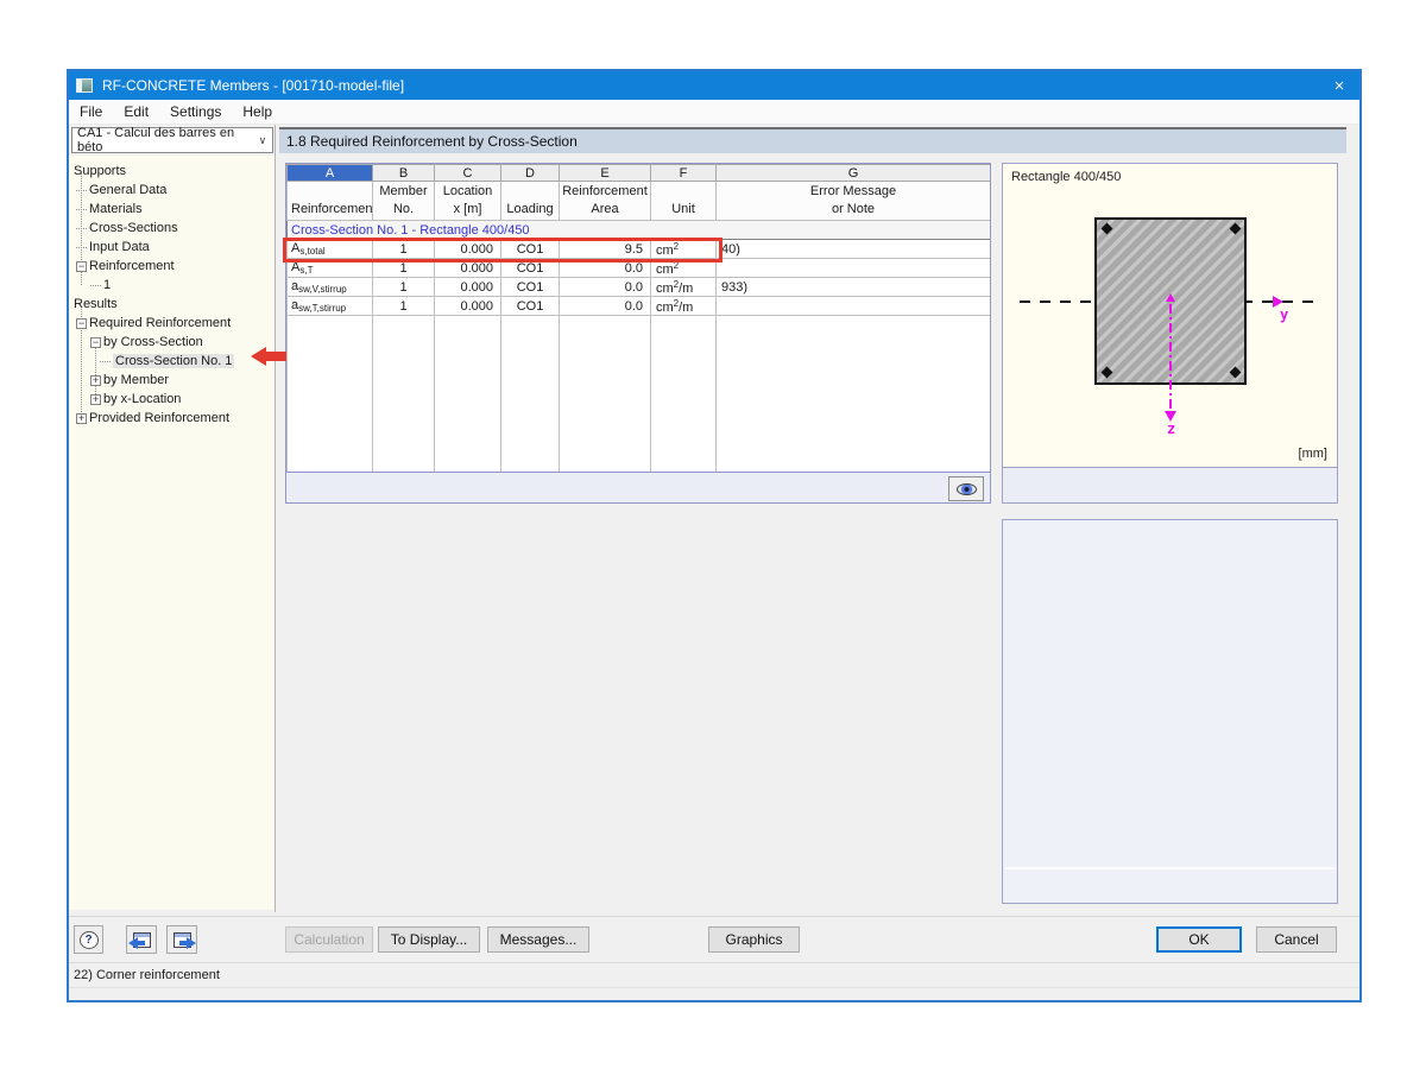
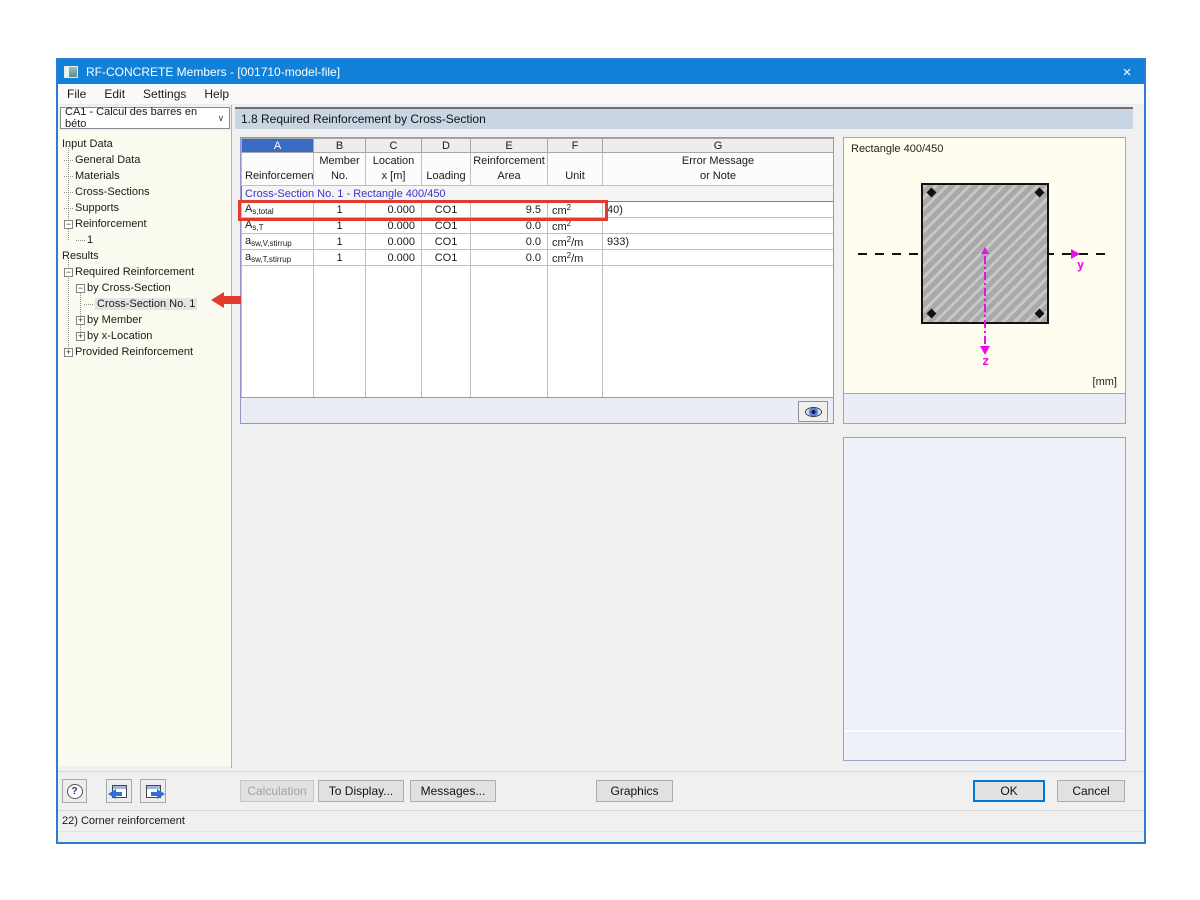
  RF-CONCRETE Members - [001710-model-file]
  ×
  File
  Edit
  Settings
  Help
  CA1 - Calcul des barres en béto
  ∨
- Supports
+ Input Data
  General Data
  Materials
  Cross-Sections
- Input Data
+ Supports
  −
  Reinforcement
  1
  Results
  −
  Required Reinforcement
  −
  by Cross-Section
  Cross-Section No. 1
  +
  by Member
  +
  by x-Location
  +
  Provided Reinforcement
  1.8 Required Reinforcement by Cross-Section
  A	B	C	D	E	F	G
  Reinforcemen	MemberNo.	Locationx [m]	Loading	ReinforcementArea	Unit	Error Messageor Note
  Cross-Section No. 1 - Rectangle 400/450
  As,total	1	0.000	CO1	9.5	cm2	40)
  As,T	1	0.000	CO1	0.0	cm2
  asw,V,stirrup	1	0.000	CO1	0.0	cm2/m	933)
  asw,T,stirrup	1	0.000	CO1	0.0	cm2/m
  Rectangle 400/450
  y
  z
  [mm]
  ?
  Calculation
  To Display...
  Messages...
  Graphics
  OK
  Cancel
  22) Corner reinforcement
